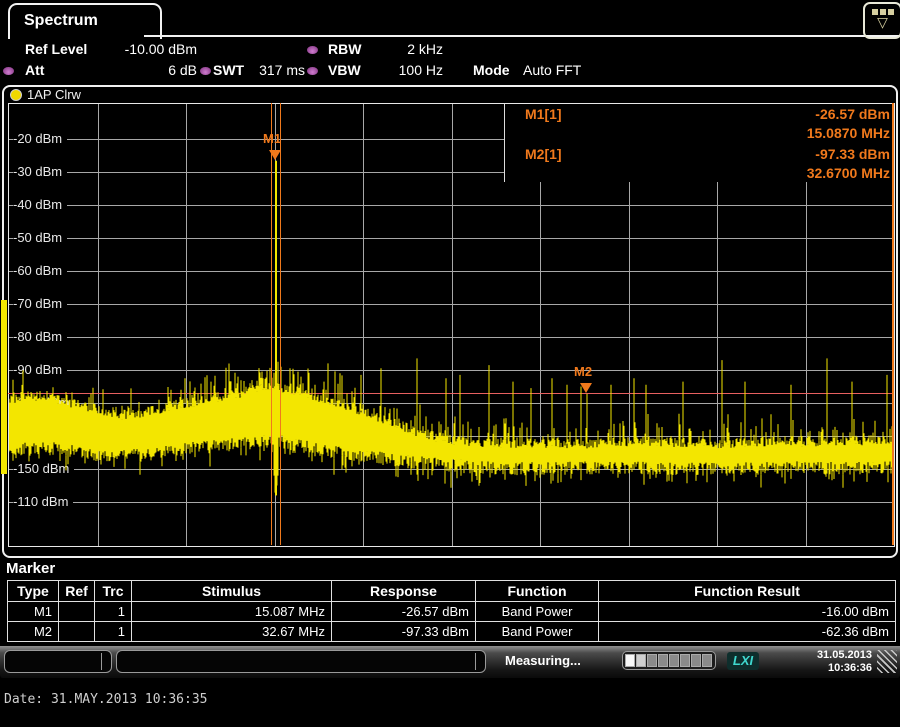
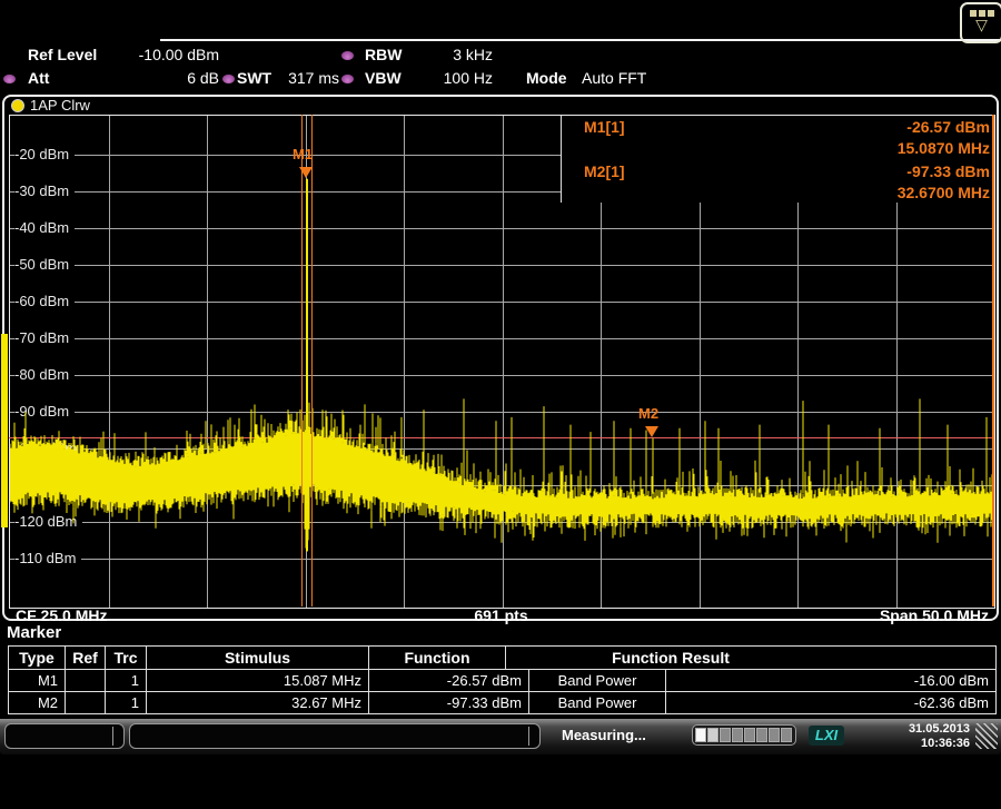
- Spectrum
  ▽
  Ref Level
  -10.00 dBm
  RBW
- 2 kHz
+ 3 kHz
  Att
  6 dB
  SWT
  317 ms
  VBW
  100 Hz
  Mode
  Auto FFT
  1AP Clrw
  -20 dBm
  -30 dBm
  -40 dBm
  -50 dBm
  -60 dBm
  -70 dBm
  -80 dBm
  -90 dBm
- -150 dBm
+ -120 dBm
  -110 dBm
  M1[1]
  -26.57 dBm
  15.0870 MHz
  M2[1]
  -97.33 dBm
  32.6700 MHz
+ CF 25.0 MHz
+ 691 pts
+ Span 50.0 MHz
  Marker
  Type
  Ref
  Trc
  Stimulus
- Response
  Function
  Function Result
  M1
  1
  15.087 MHz
  -26.57 dBm
  Band Power
  -16.00 dBm
  M2
  1
  32.67 MHz
  -97.33 dBm
  Band Power
  -62.36 dBm
  Measuring...
  LXI
  31.05.2013
  10:36:36
- Date: 31.MAY.2013 10:36:35
  M1
  M2
